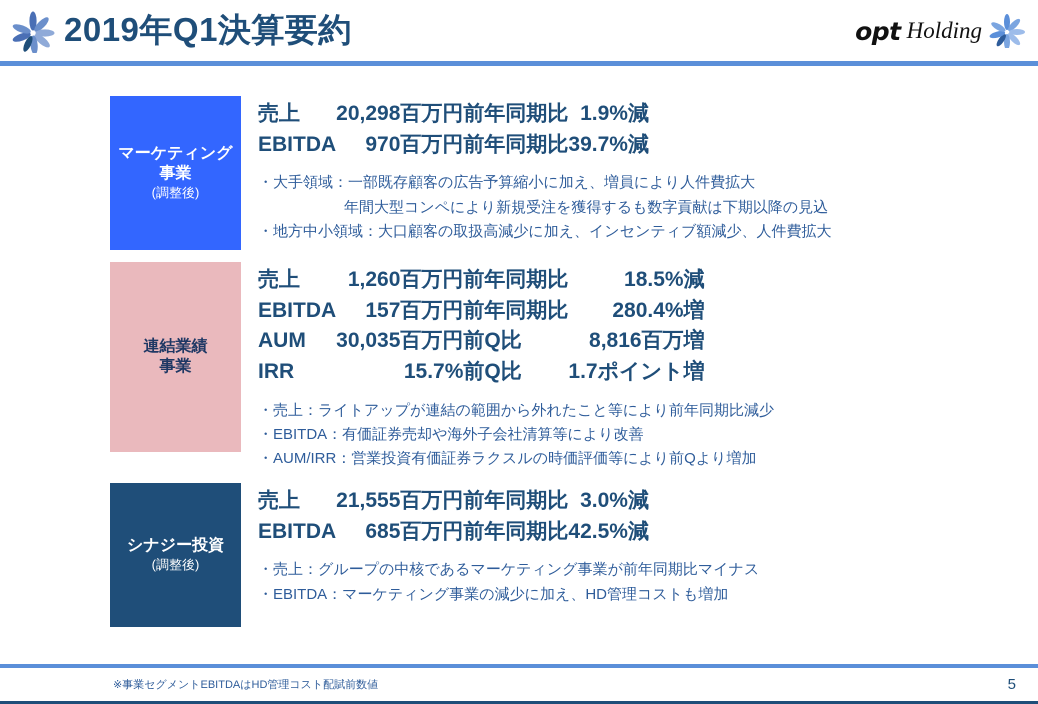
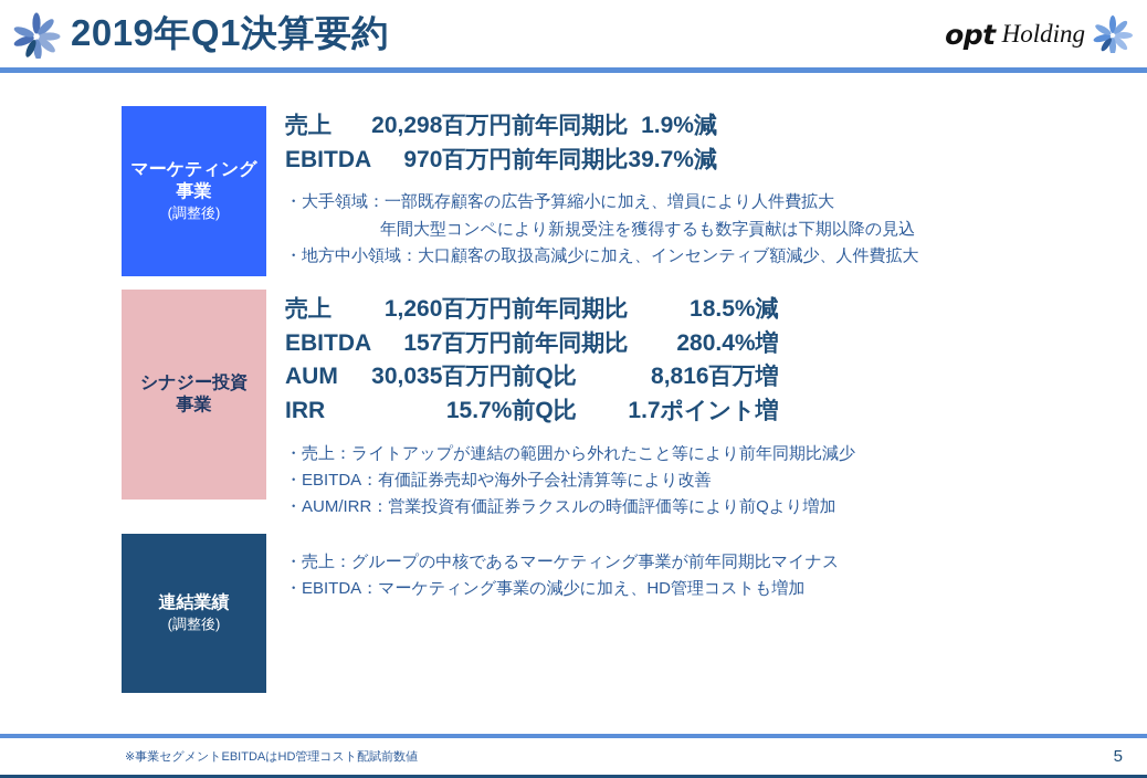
  2019年Q1決算要約
  opt
  Holding
  マーケティング
  事業
  (調整後)
  売上	20,298百万円	前年同期比	1.9%減
  EBITDA	970百万円	前年同期比	39.7%減
  ・大手領域：一部既存顧客の広告予算縮小に加え、増員により人件費拡大
  年間大型コンペにより新規受注を獲得するも数字貢献は下期以降の見込
  ・地方中小領域：大口顧客の取扱高減少に加え、インセンティブ額減少、人件費拡大
- 連結業績
+ シナジー投資
  事業
  売上	1,260百万円	前年同期比	18.5%減
  EBITDA	157百万円	前年同期比	280.4%増
  AUM	30,035百万円	前Q比	8,816百万増
  IRR	15.7%	前Q比	1.7ポイント増
  ・売上：ライトアップが連結の範囲から外れたこと等により前年同期比減少
  ・EBITDA：有価証券売却や海外子会社清算等により改善
  ・AUM/IRR：営業投資有価証券ラクスルの時価評価等により前Qより増加
- シナジー投資
+ 連結業績
  (調整後)
- 売上	21,555百万円	前年同期比	3.0%減
- EBITDA	685百万円	前年同期比	42.5%減
  ・売上：グループの中核であるマーケティング事業が前年同期比マイナス
  ・EBITDA：マーケティング事業の減少に加え、HD管理コストも増加
  ※事業セグメントEBITDAはHD管理コスト配賦前数値
  5
